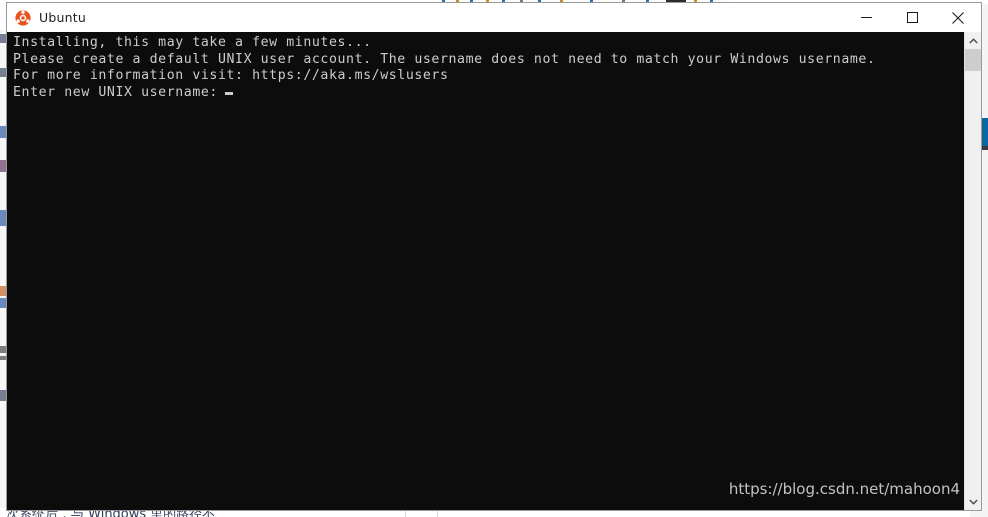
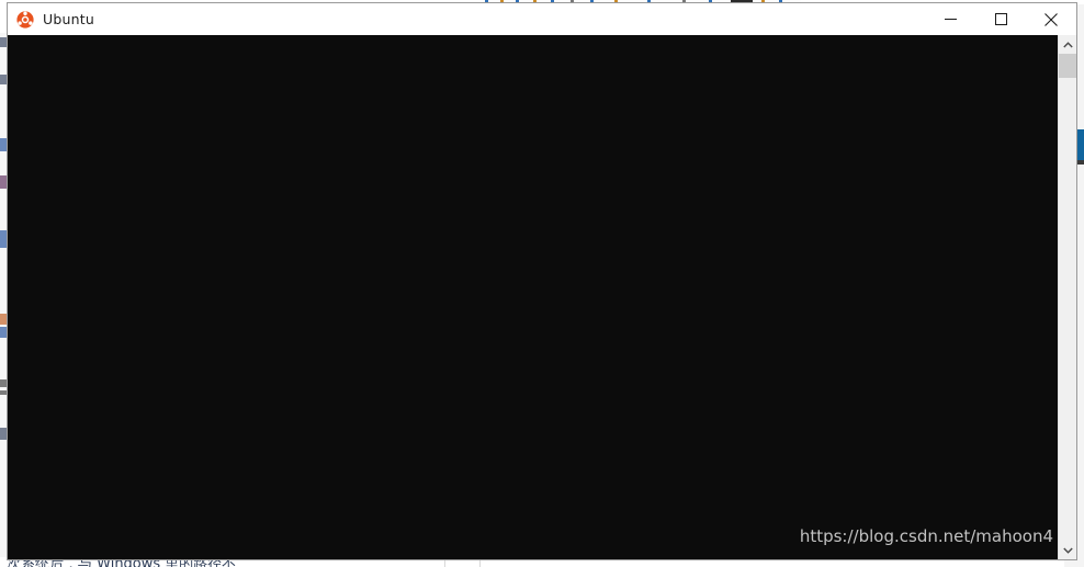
  次系统后，与 Windows 里的路径不
  Ubuntu
- Installing, this may take a few minutes...
- Please create a default UNIX user account. The username does not need to match your Windows username.
- For more information visit: https://aka.ms/wslusers
- Enter new UNIX username:
  https://blog.csdn.net/mahoon4
